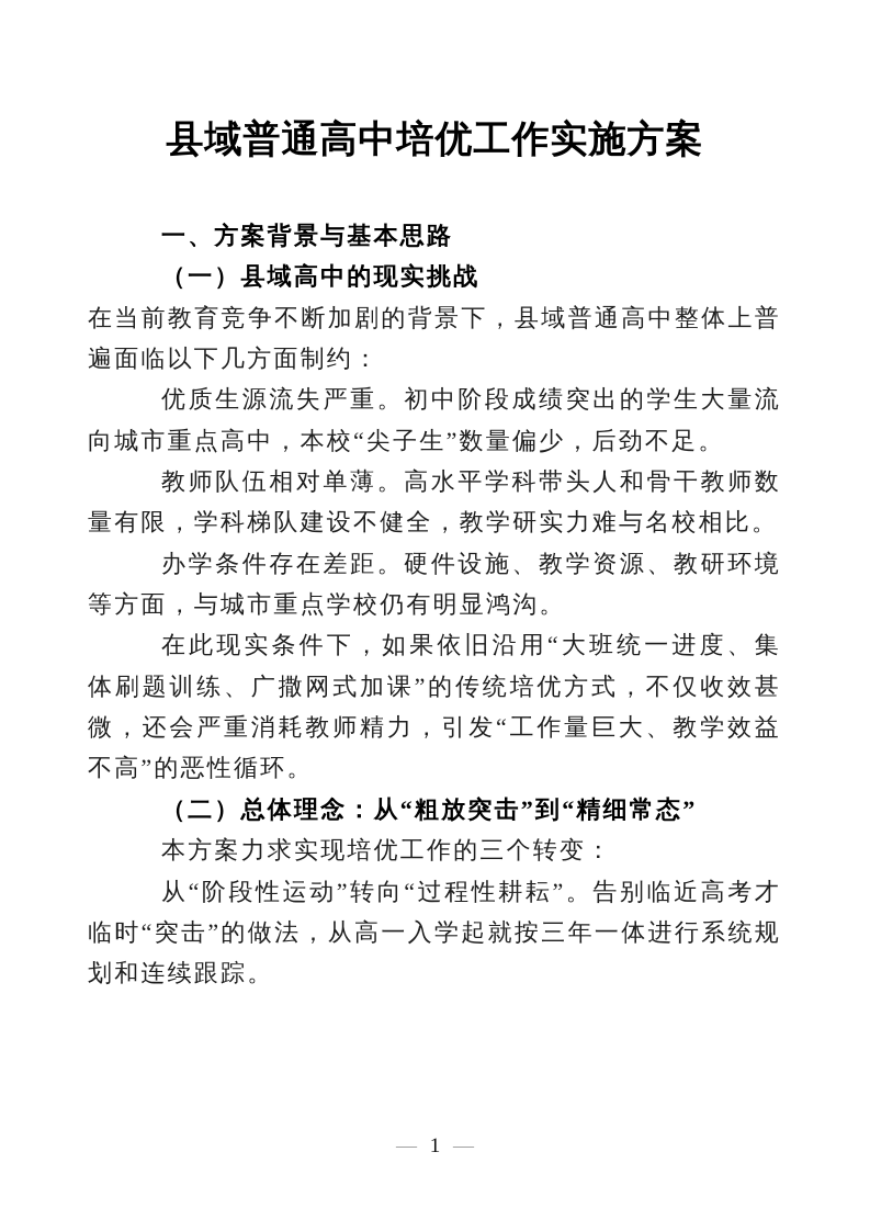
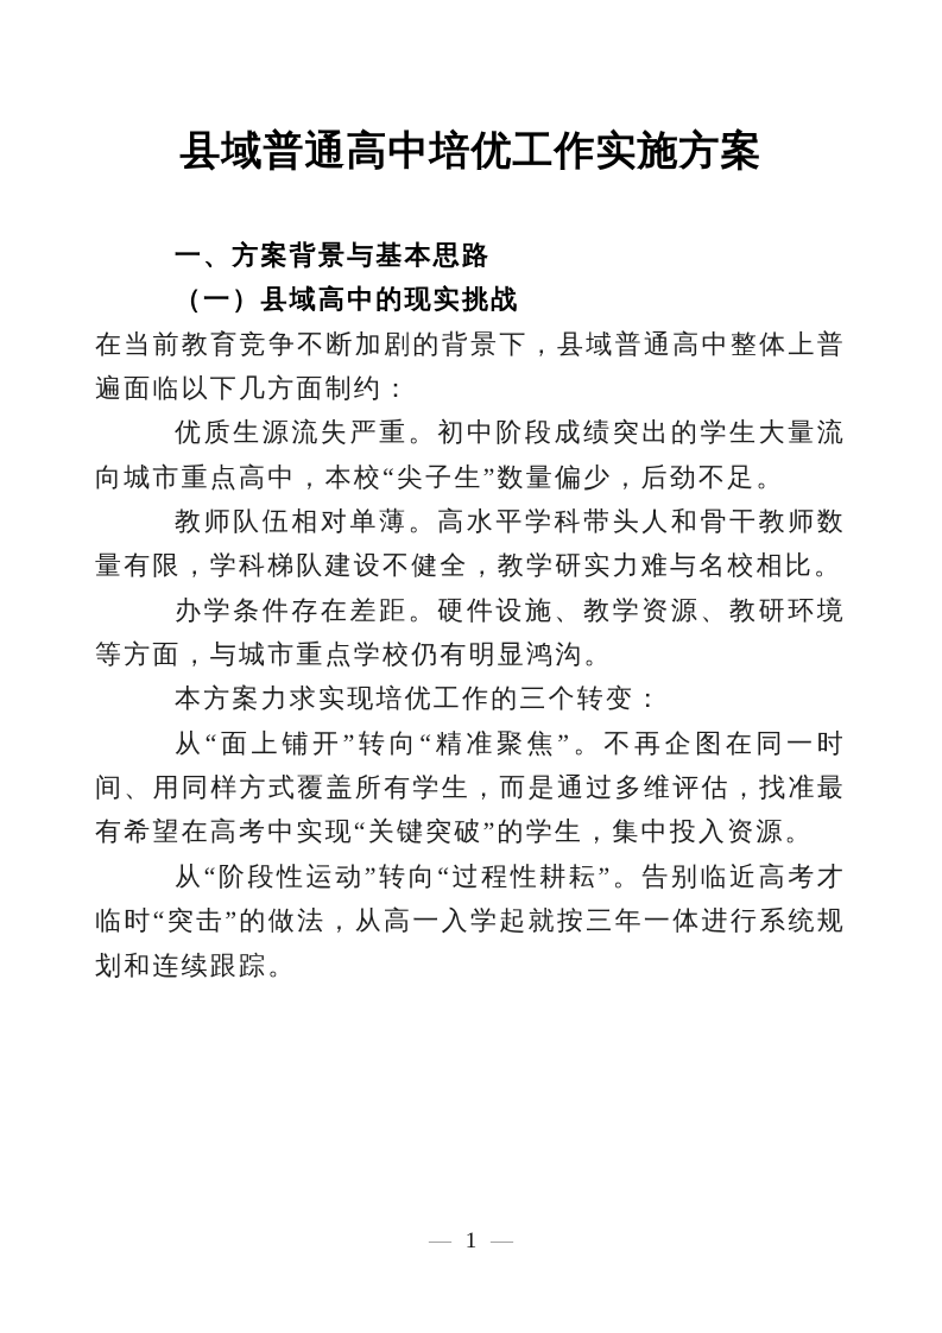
  县域普通高中培优工作实施方案
  一、方案背景与基本思路
  （一）县域高中的现实挑战
  在当前教育竞争不断加剧的背景下，县域普通高中整体上普遍面临以下几方面制约：
  优质生源流失严重。初中阶段成绩突出的学生大量流向城市重点高中，本校“尖子生”数量偏少，后劲不足。
  教师队伍相对单薄。高水平学科带头人和骨干教师数量有限，学科梯队建设不健全，教学研实力难与名校相比。
  办学条件存在差距。硬件设施、教学资源、教研环境等方面，与城市重点学校仍有明显鸿沟。
- 在此现实条件下，如果依旧沿用“大班统一进度、集体刷题训练、广撒网式加课”的传统培优方式，不仅收效甚微，还会严重消耗教师精力，引发“工作量巨大、教学效益不高”的恶性循环。
- （二）总体理念：从“粗放突击”到“精细常态”
  本方案力求实现培优工作的三个转变：
+ 从“面上铺开”转向“精准聚焦”。不再企图在同一时间、用同样方式覆盖所有学生，而是通过多维评估，找准最有希望在高考中实现“关键突破”的学生，集中投入资源。
  从“阶段性运动”转向“过程性耕耘”。告别临近高考才临时“突击”的做法，从高一入学起就按三年一体进行系统规划和连续跟踪。
  — 1 —
